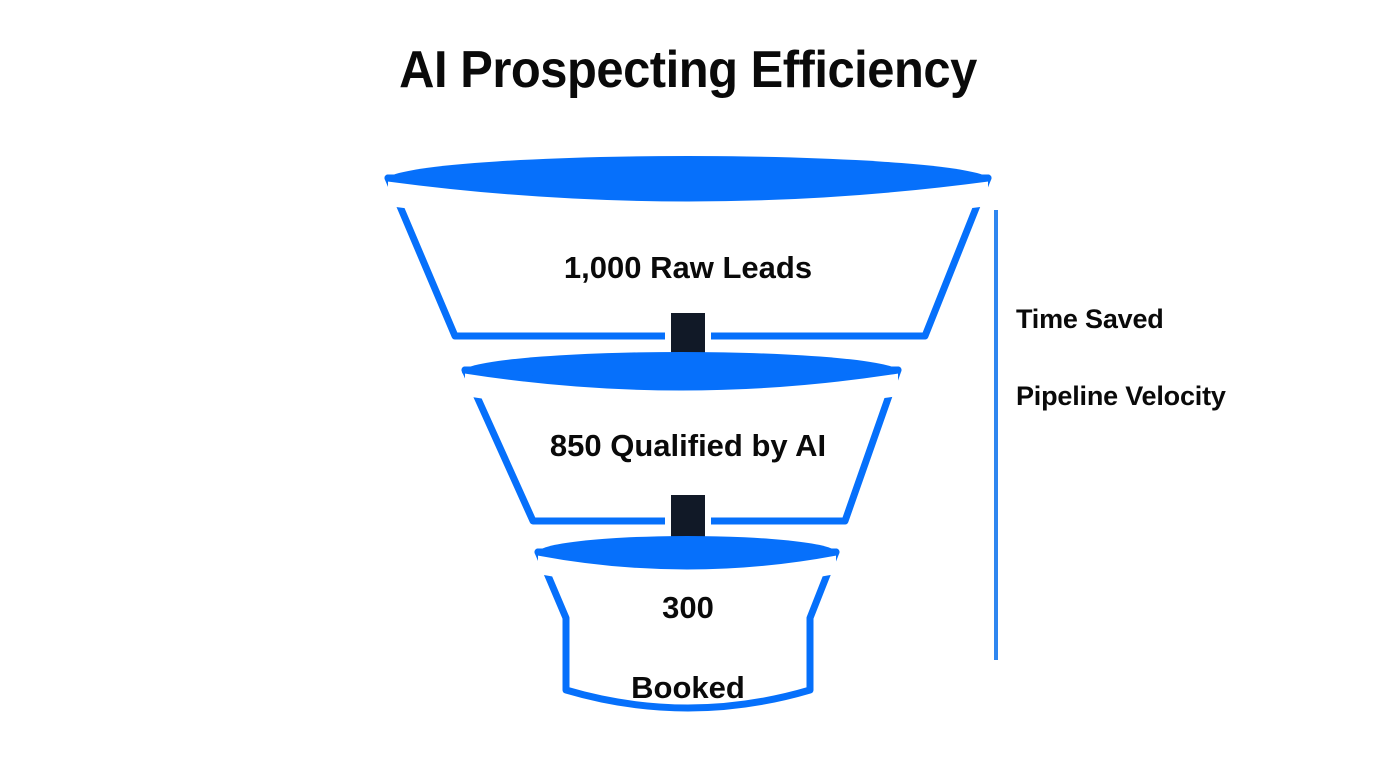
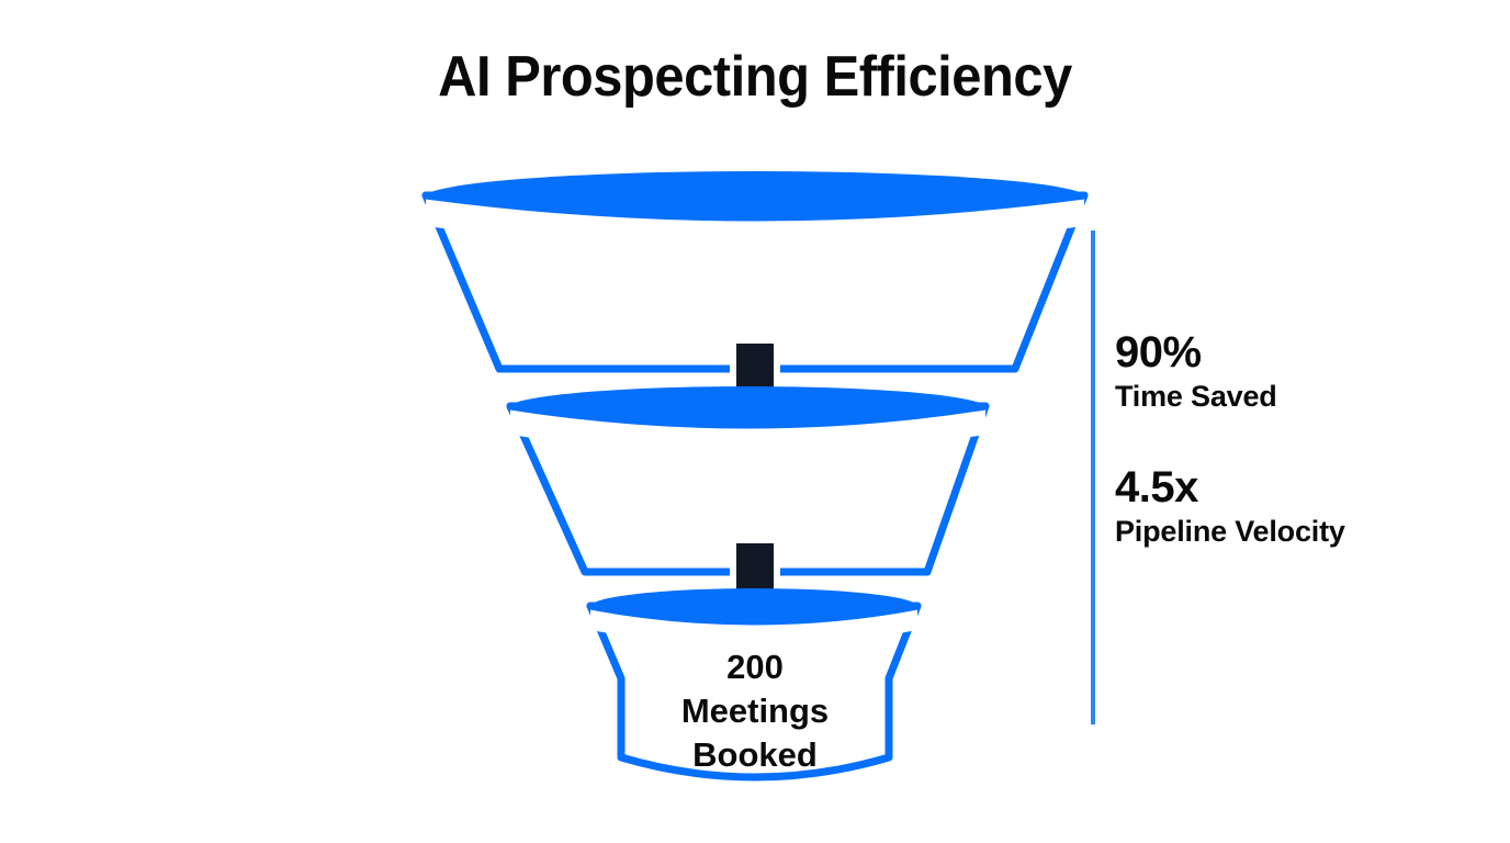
  AI Prospecting Efficiency
- 1,000 Raw Leads
- 850 Qualified by AI
- 300
+ 200
+ Meetings
  Booked
+ 90%
  Time Saved
+ 4.5x
  Pipeline Velocity
